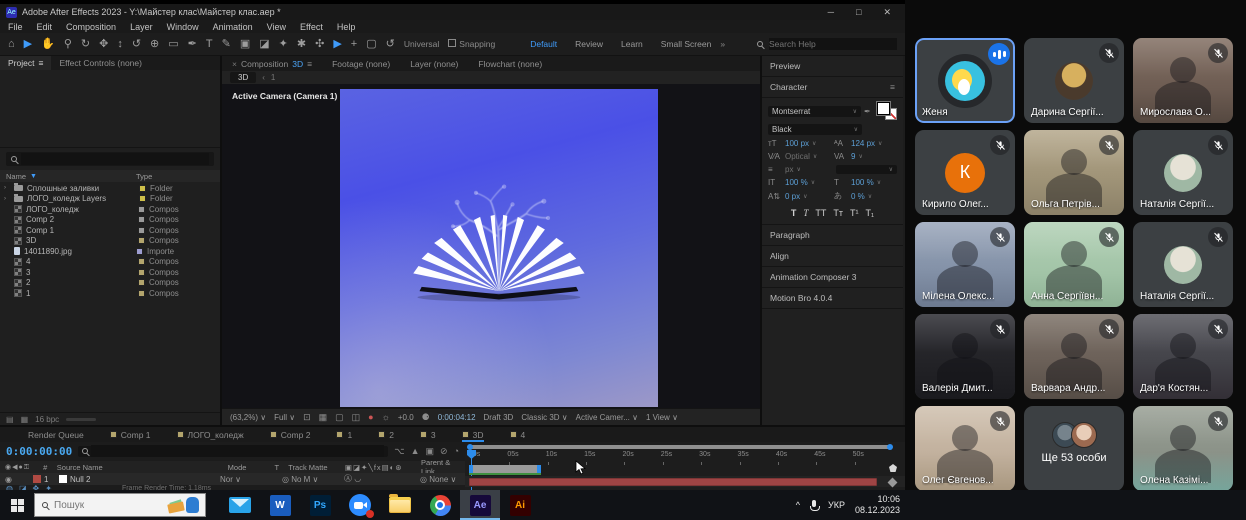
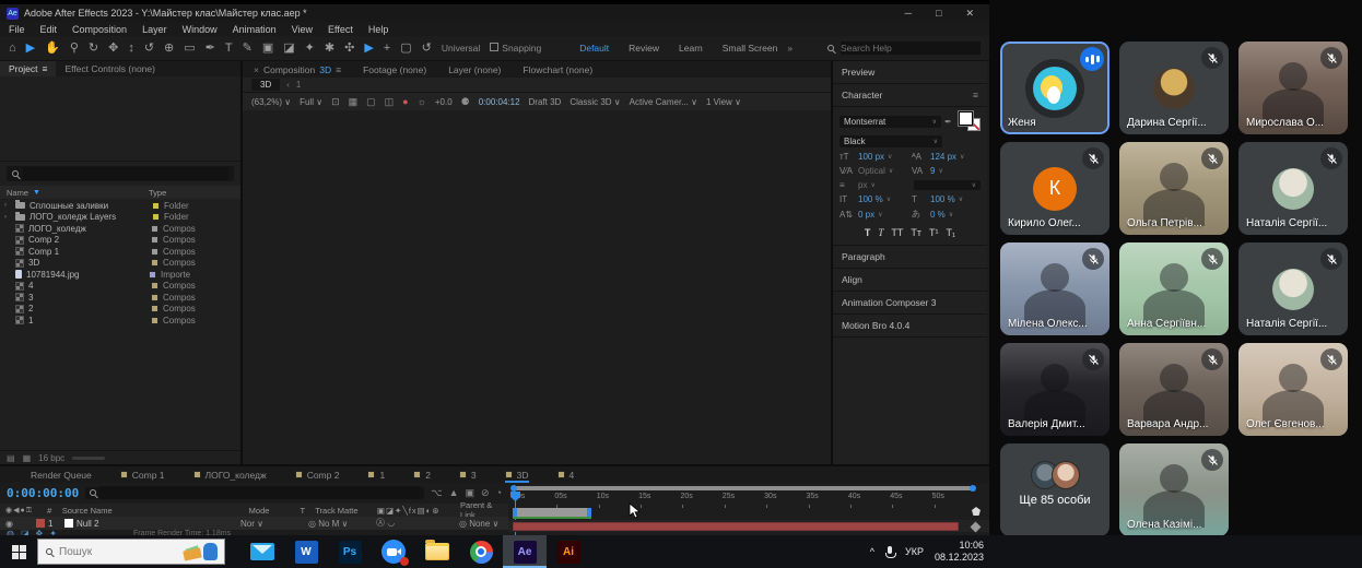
  Adobe After Effects 2023 - Y:\Майстер клас\Майстер клас.аер *
  ─
  □
  ✕
  File
  Edit
  Composition
  Layer
  Window
  Animation
  View
  Effect
  Help
  ⌂
  ▶
  ✋
  ⚲
  ↻
  ✥
  ↕
  ↺
  ⊕
  ▭
  ✒
  T
  ✎
  ▣
  ◪
  ✦
  ✱
  ✣
  ▶
  +
  ▢
  ↺
  Universal
  Snapping
  Default
  Review
  Learn
  Small Screen
  »
  Search Help
  Project
  ≡
  Effect Controls (none)
  Name
  Type
  Сплошные заливки
  Folder
  ЛОГО_коледж Layers
  Folder
  ЛОГО_коледж
  Compos
  Comp 2
  Compos
  Comp 1
  Compos
  3D
  Compos
- 14011890.jpg
+ 10781944.jpg
  Importe
  4
  Compos
  3
  Compos
  2
  Compos
  1
  Compos
  ▤
  ▦
  16 bpc
  ×
  Composition
  3D
  ≡
  Footage (none)
  Layer (none)
  Flowchart (none)
  3D
  ‹
  1
- Active Camera (Camera 1)
  (63,2%) ∨
  Full ∨
  ⊡
  ▦
  ▢
  ◫
  ●
  ☼
  +0.0
  ⚈
  0:00:04:12
  Draft 3D
  Classic 3D ∨
  Active Camer... ∨
  1 View ∨
  Preview
  Character
  ≡
  Montserrat
  ✒
  Black
  тT
  100 px
  ᴬA
  124 px
  V⁄A
  Optical
  VA
  9
  ≡
  px
  IT
  100 %
  T
  100 %
  A⇅
  0 px
  あ
  0 %
  T
  T
  TT
  Tᴛ
  T¹
  T₁
  Paragraph
  Align
  Animation Composer 3
  Motion Bro 4.0.4
  Render Queue
  Comp 1
  ЛОГО_коледж
  Comp 2
  1
  2
  3
  3D
  4
  0:00:00:00
  ⌥
  ▲
  ▣
  ⊘
  ◔
  #
  Source Name
  Mode
  T
  Track Matte
  ▣◪✦╲fx▤◐⊛
  Parent & Link
  ◉
  1
  Null 2
  Nor ∨
  ◎ No M ∨
  Ⓐ ◡
  ◎ None ∨
  ◍
  ◪
  ✥
  ✦
  Женя
  Дарина Сергії...
  Мирослава О...
  К
  Кирило Олег...
  Ольга Петрів...
  Наталія Сергії...
  Мілена Олекс...
  Анна Сергіївн...
  Наталія Сергії...
  Валерія Дмит...
  Варвара Андр...
- Дар'я Костян...
  Олег Євгенов...
- Ще 53 особи
+ Ще 85 особи
  Олена Казімі...
  Пошук
  W
  Ps
  Ae
  Ai
  ^
  УКР
  10:06
  08.12.2023
